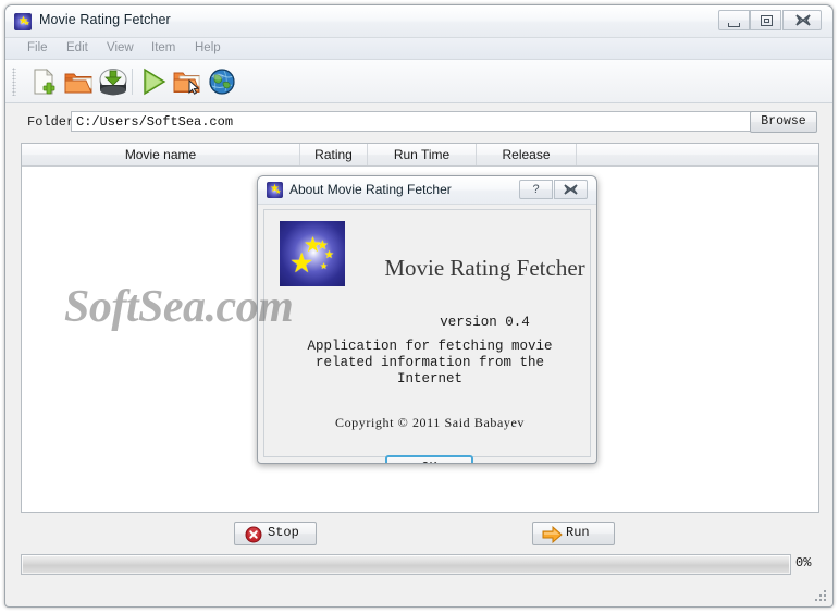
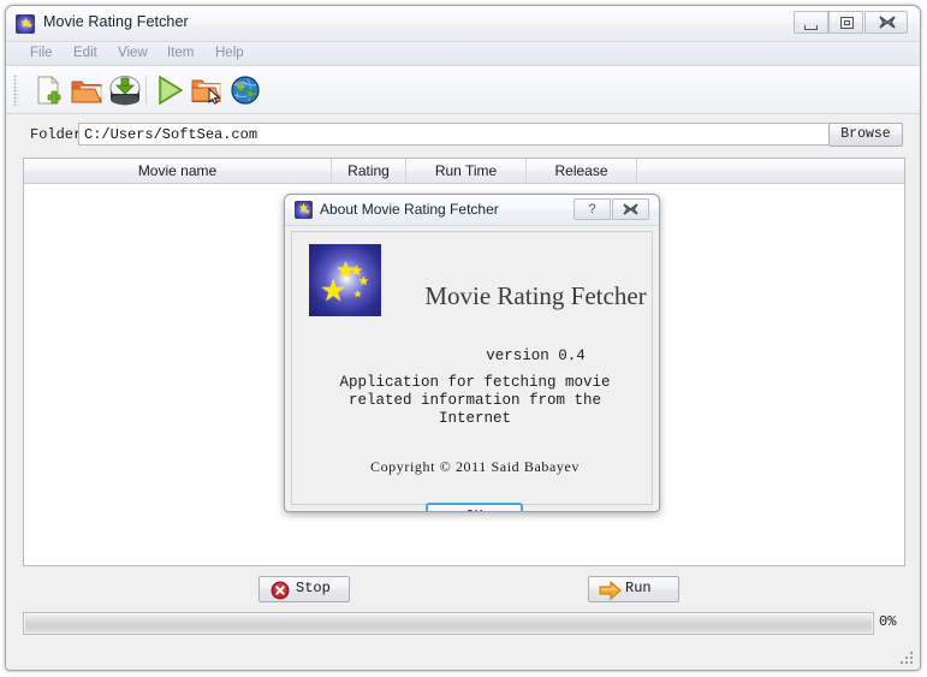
  ★
  Movie Rating Fetcher
  File
  Edit
  View
  Item
  Help
  Folde
  C:/Users/SoftSea.com
  Browse
  Movie name
  Rating
  Run Time
  Release
  Stop
  Run
  0%
  ★
  About Movie Rating Fetcher
  ?
  ★
  ★
  ★
  ★
  ★
  Movie Rating Fetcher
  version 0.4
  Application for fetching movie related information from the Internet
  Copyright © 2011 Said Babayev
- SoftSea.com
